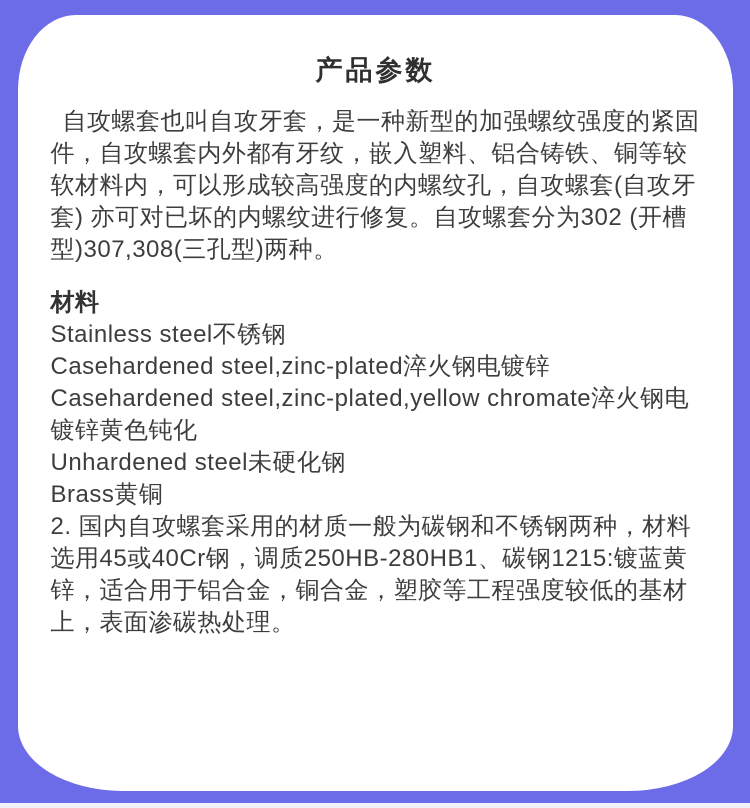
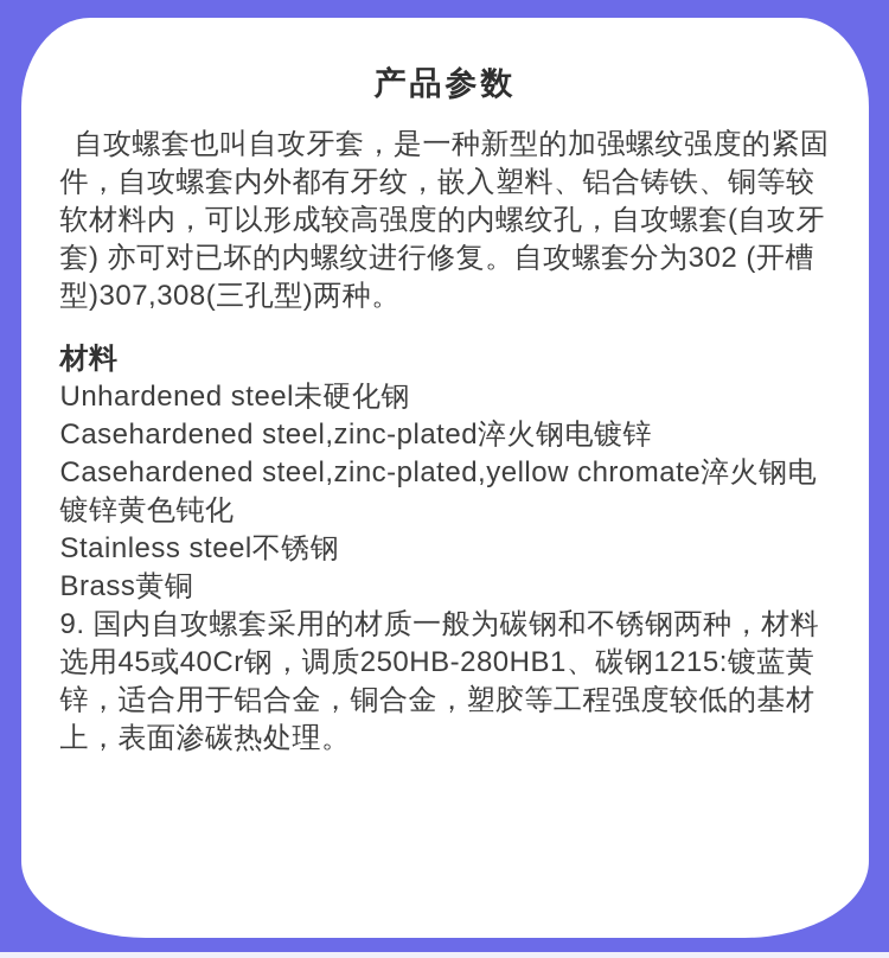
  产品参数
  自攻螺套也叫自攻牙套，是一种新型的加强螺纹强度的紧固件，自攻螺套内外都有牙纹，嵌入塑料、铝合铸铁、铜等较软材料内，可以形成较高强度的内螺纹孔，自攻螺套(自攻牙套) 亦可对已坏的内螺纹进行修复。自攻螺套分为302 (开槽型)307,308(三孔型)两种。
  材料
- Stainless steel不锈钢
+ Unhardened steel未硬化钢
  Casehardened steel,zinc-plated淬火钢电镀锌
  Casehardened steel,zinc-plated,yellow chromate淬火钢电镀锌黄色钝化
- Unhardened steel未硬化钢
+ Stainless steel不锈钢
  Brass黄铜
- 2. 国内自攻螺套采用的材质一般为碳钢和不锈钢两种，材料选用45或40Cr钢，调质250HB-280HB1、碳钢1215:镀蓝黄锌，适合用于铝合金，铜合金，塑胶等工程强度较低的基材上，表面渗碳热处理。
+ 9. 国内自攻螺套采用的材质一般为碳钢和不锈钢两种，材料选用45或40Cr钢，调质250HB-280HB1、碳钢1215:镀蓝黄锌，适合用于铝合金，铜合金，塑胶等工程强度较低的基材上，表面渗碳热处理。
